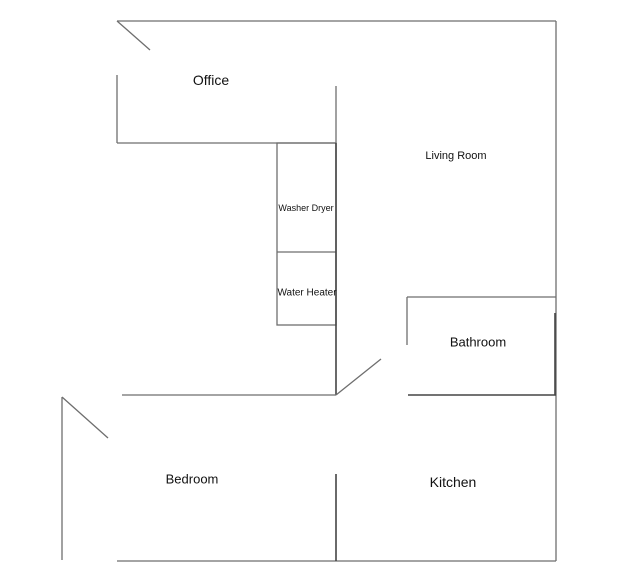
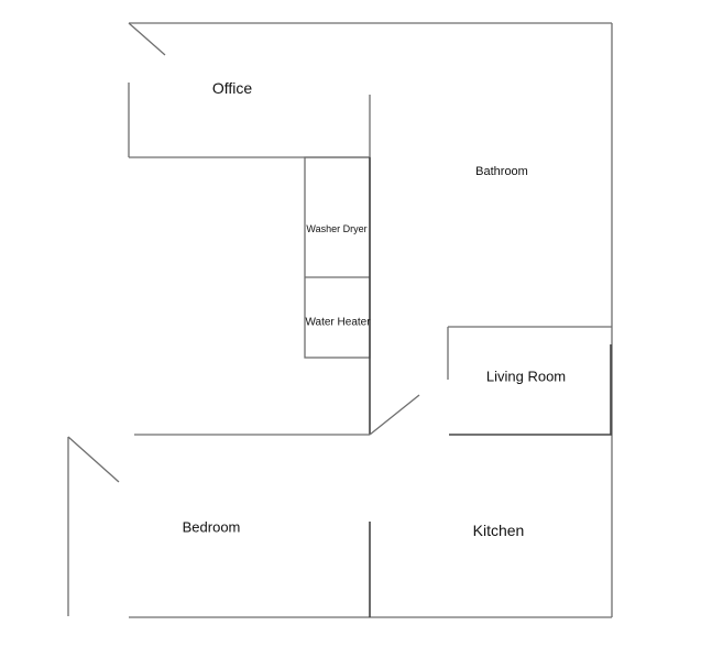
  Office
- Living Room
+ Bathroom
  Washer Dryer
  Water Heater
- Bathroom
+ Living Room
  Bedroom
  Kitchen
